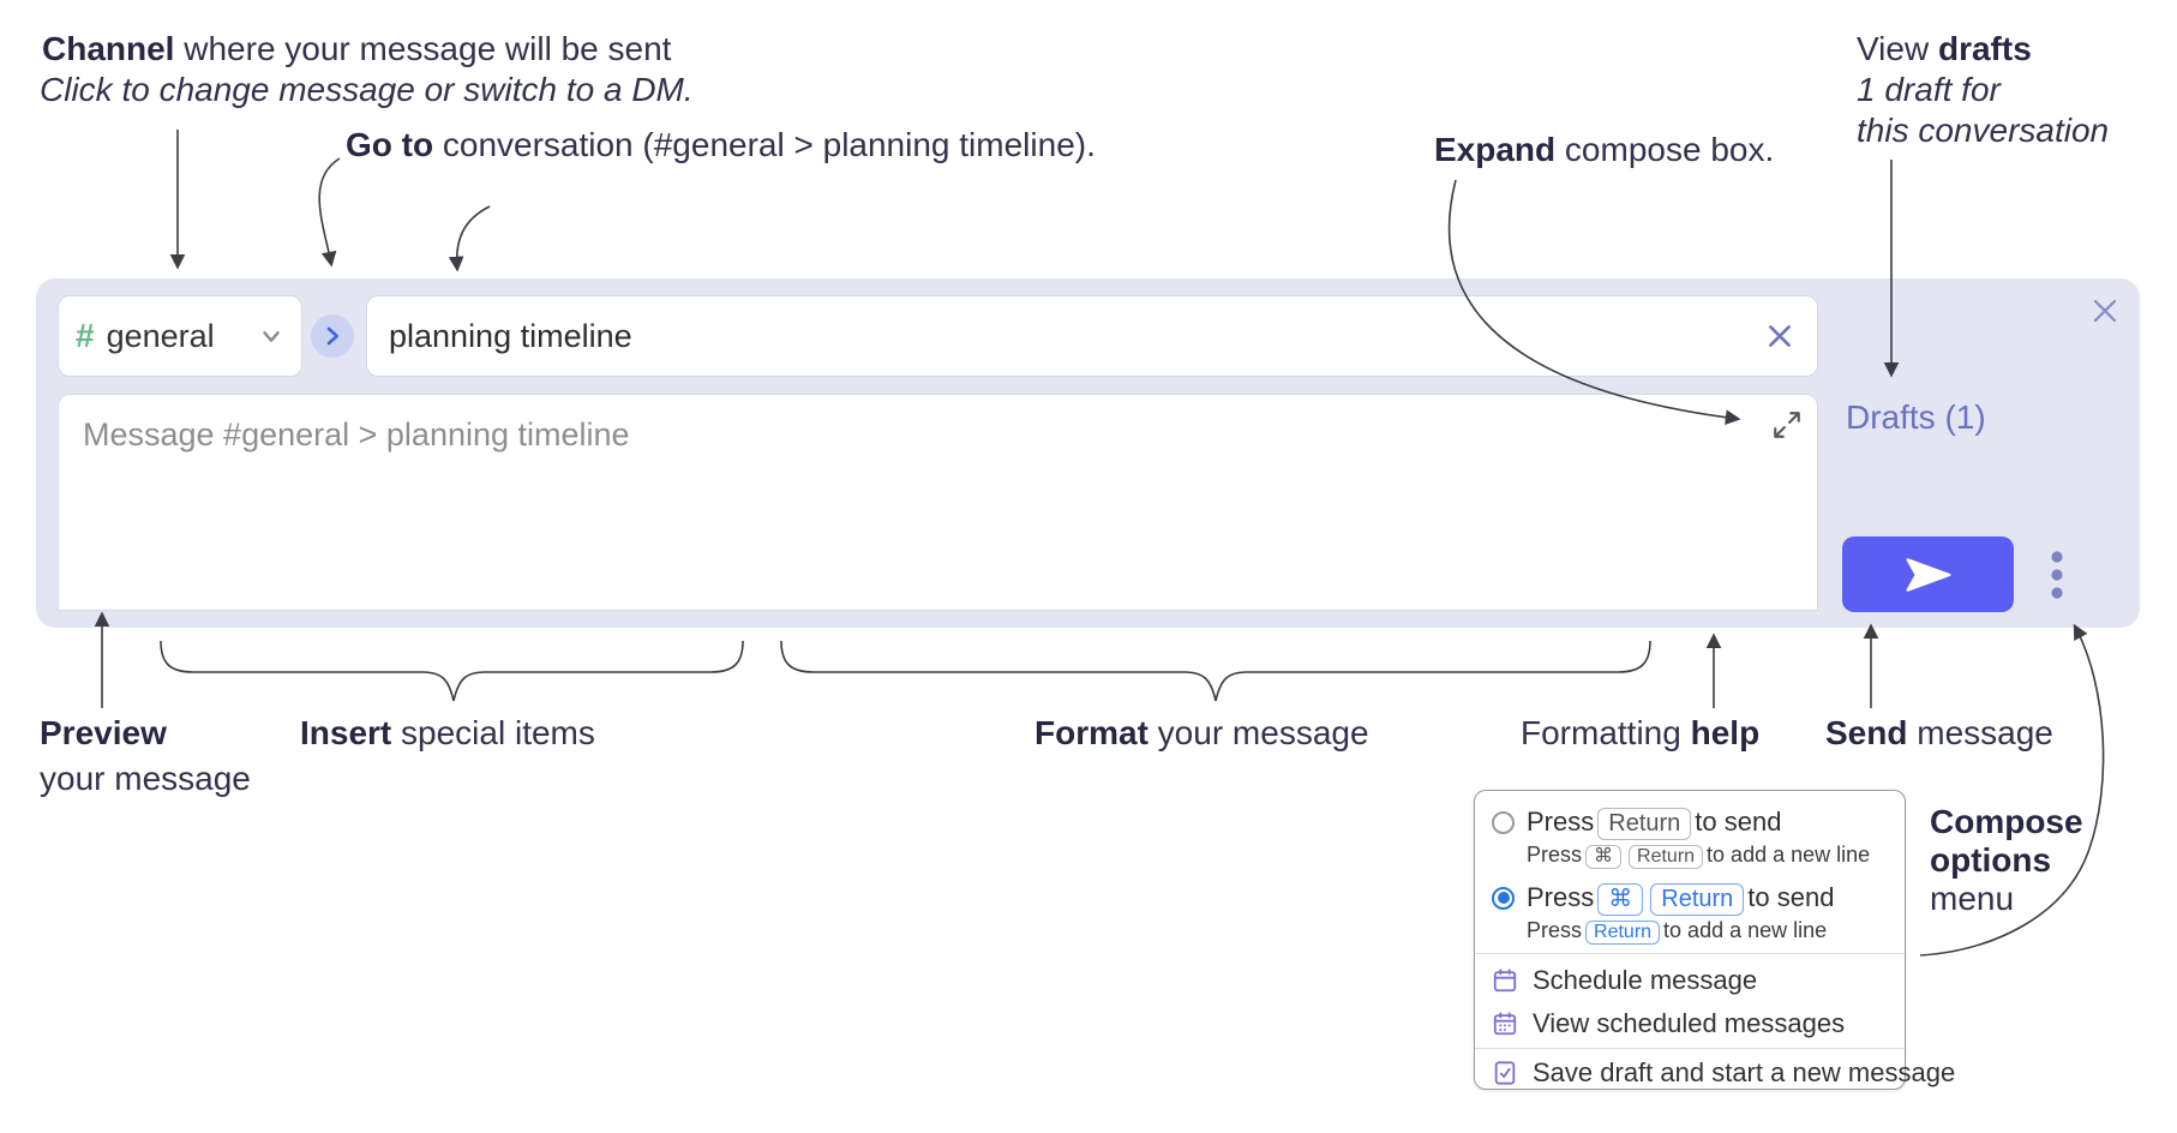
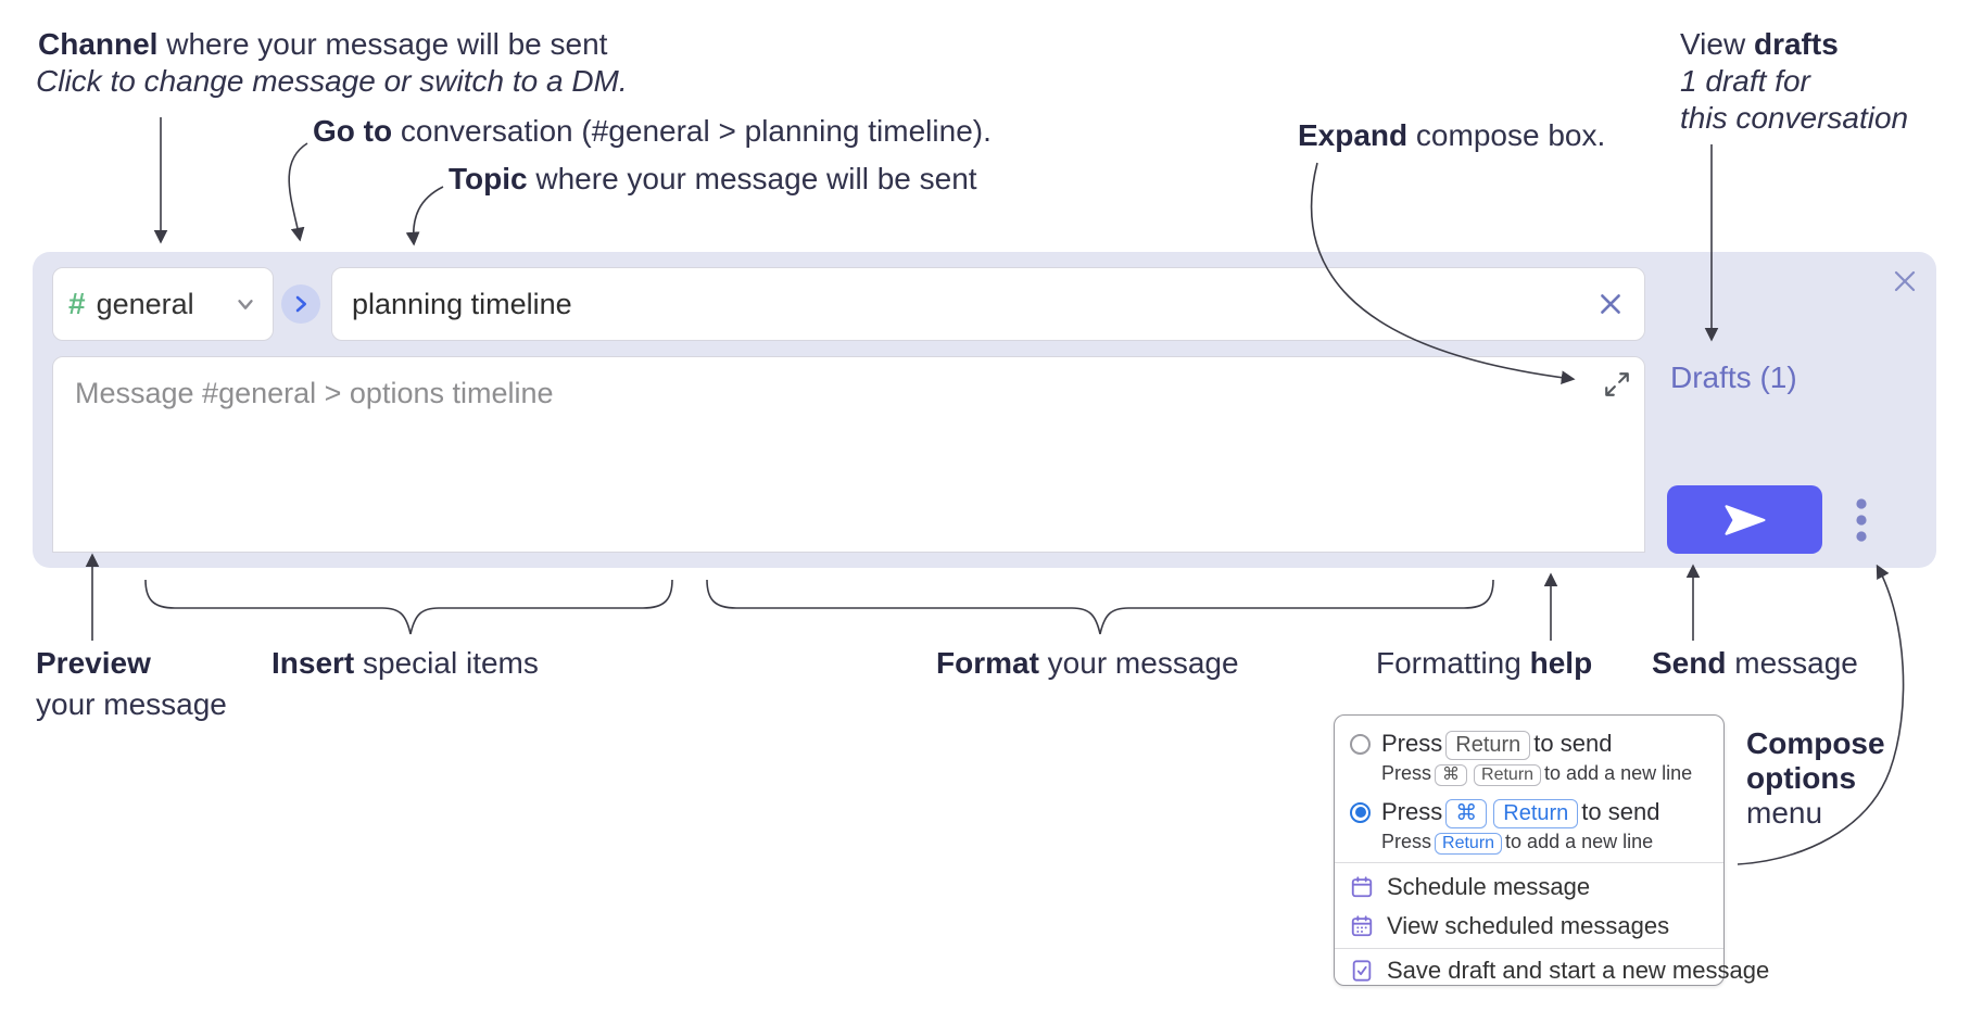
  Channel where your message will be sent
  Click to change message or switch to a DM.
  Go to conversation (#general > planning timeline).
+ Topic where your message will be sent
  Expand compose box.
  View drafts
  1 draft for
  this conversation
  #
  general
  planning timeline
- Message #general > planning timeline
+ Message #general > options timeline
  Drafts (1)
  Preview
  your message
  Insert special items
  Format your message
  Formatting help
  Send message
  Compose
  options
  menu
  Press Return to send
  Press ⌘ Return to add a new line
  Press ⌘ Return to send
  Press Return to add a new line
  Schedule message
  View scheduled messages
  Save draft and start a new message
